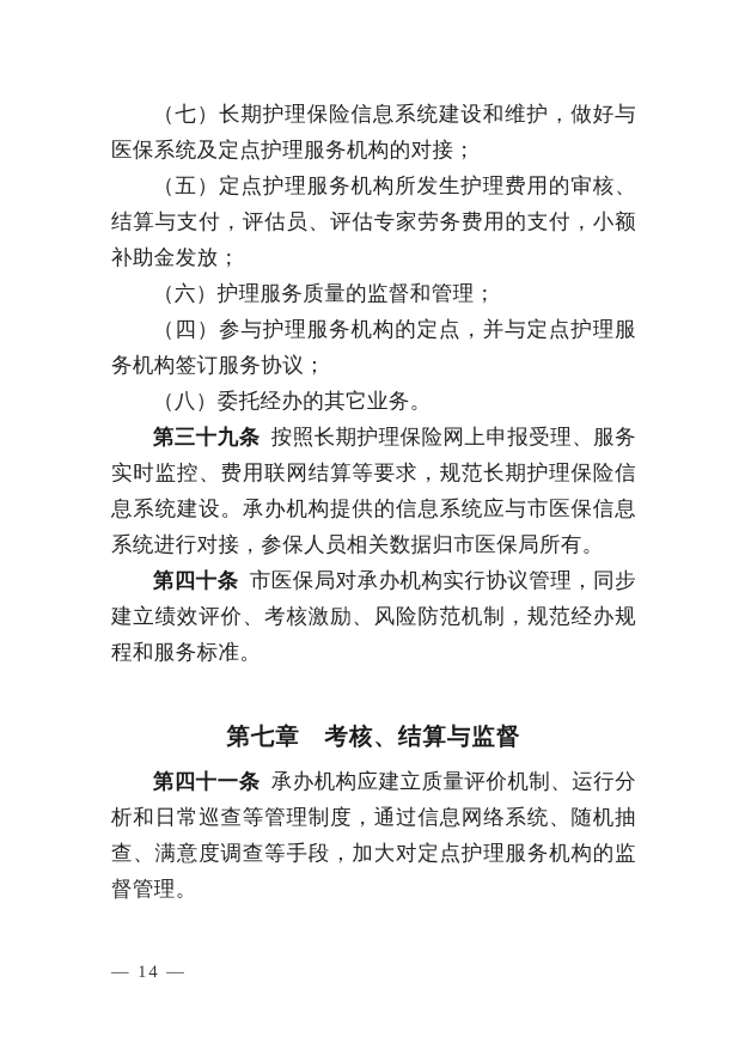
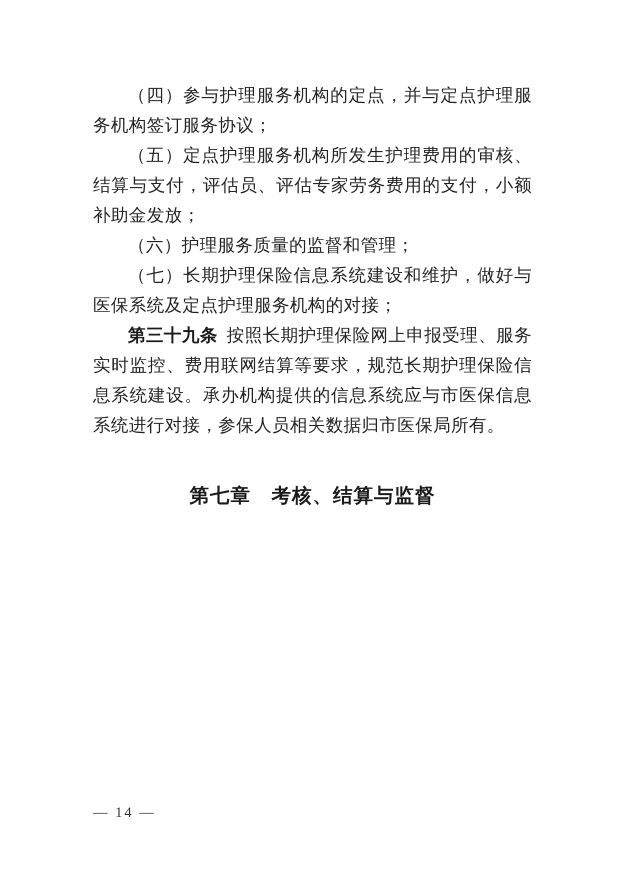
- （七）长期护理保险信息系统建设和维护，做好与医保系统及定点护理服务机构的对接；
+ （四）参与护理服务机构的定点，并与定点护理服务机构签订服务协议；
  （五）定点护理服务机构所发生护理费用的审核、结算与支付，评估员、评估专家劳务费用的支付，小额补助金发放；
  （六）护理服务质量的监督和管理；
- （四）参与护理服务机构的定点，并与定点护理服务机构签订服务协议；
+ （七）长期护理保险信息系统建设和维护，做好与医保系统及定点护理服务机构的对接；
- （八）委托经办的其它业务。
  第三十九条 按照长期护理保险网上申报受理、服务实时监控、费用联网结算等要求，规范长期护理保险信息系统建设。承办机构提供的信息系统应与市医保信息系统进行对接，参保人员相关数据归市医保局所有。
- 第四十条 市医保局对承办机构实行协议管理，同步建立绩效评价、考核激励、风险防范机制，规范经办规程和服务标准。
  第七章 考核、结算与监督
- 第四十一条 承办机构应建立质量评价机制、运行分析和日常巡查等管理制度，通过信息网络系统、随机抽查、满意度调查等手段，加大对定点护理服务机构的监督管理。
  — 14 —
